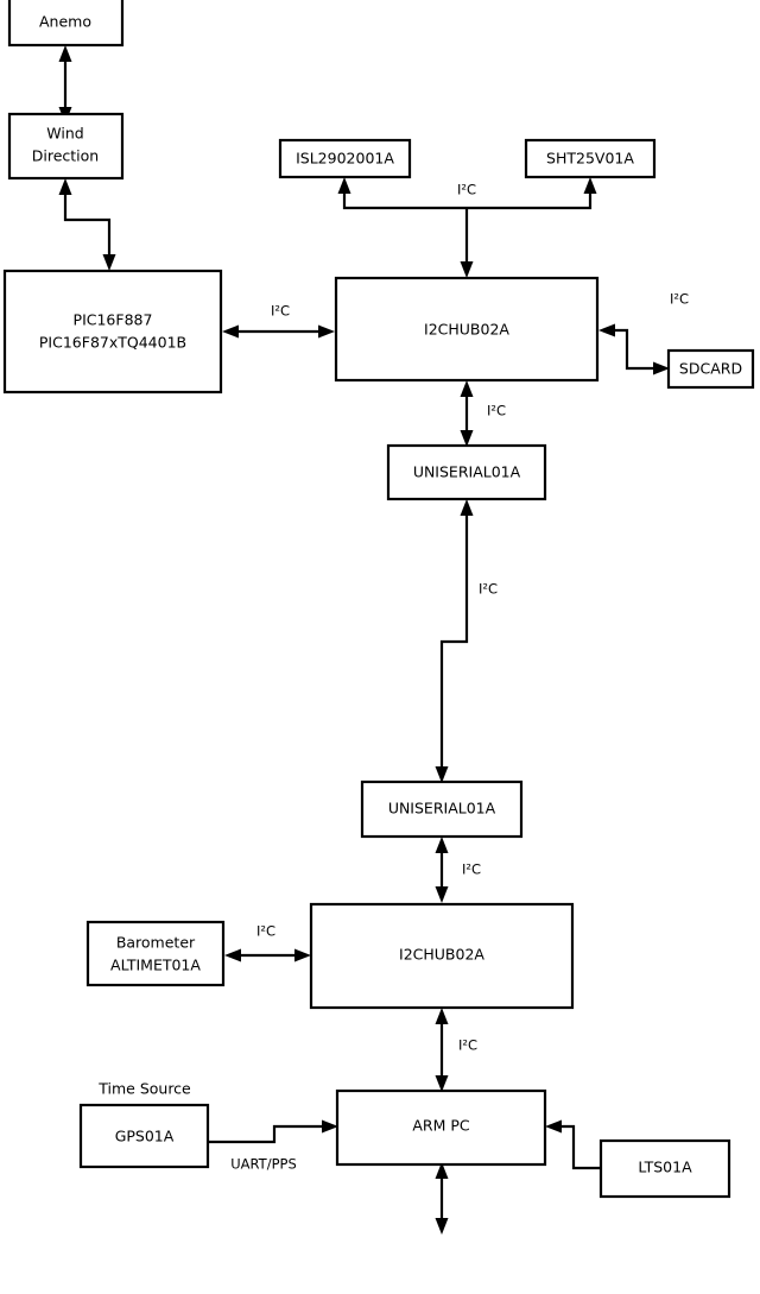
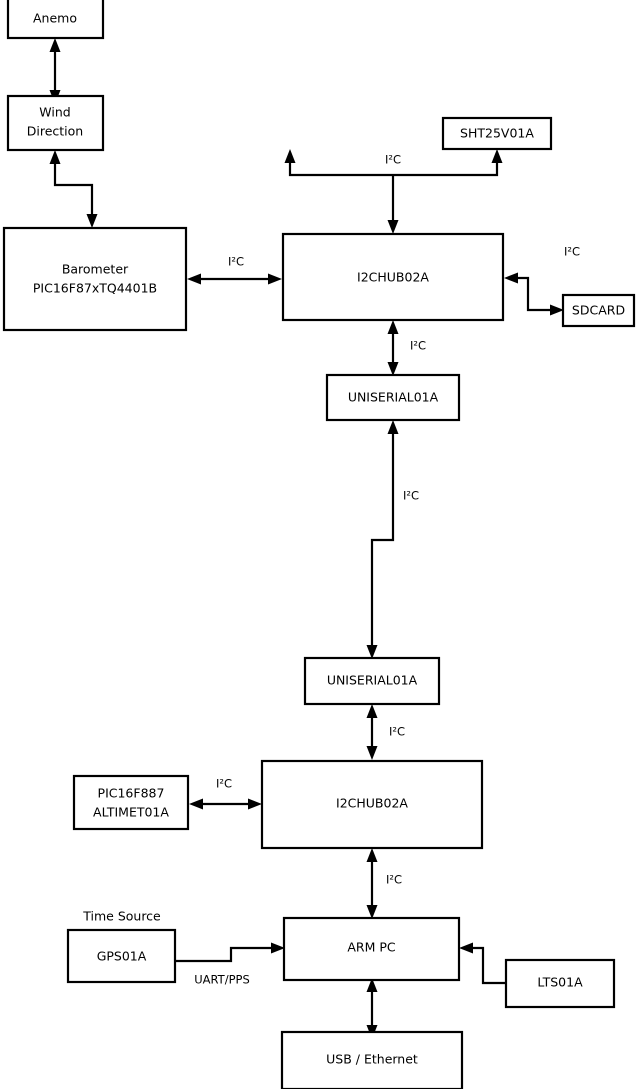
  I²C
  I²C
  I²C
  I²C
  I²C
  I²C
  I²C
  I²C
  UART/PPS
  Anemo
  Wind
  Direction
- PIC16F887
+ Barometer
  PIC16F87xTQ4401B
- ISL2902001A
  SHT25V01A
  I2CHUB02A
  SDCARD
  UNISERIAL01A
  UNISERIAL01A
  I2CHUB02A
- Barometer
+ PIC16F887
  ALTIMET01A
  GPS01A
  ARM PC
  LTS01A
+ USB / Ethernet
  Time Source
